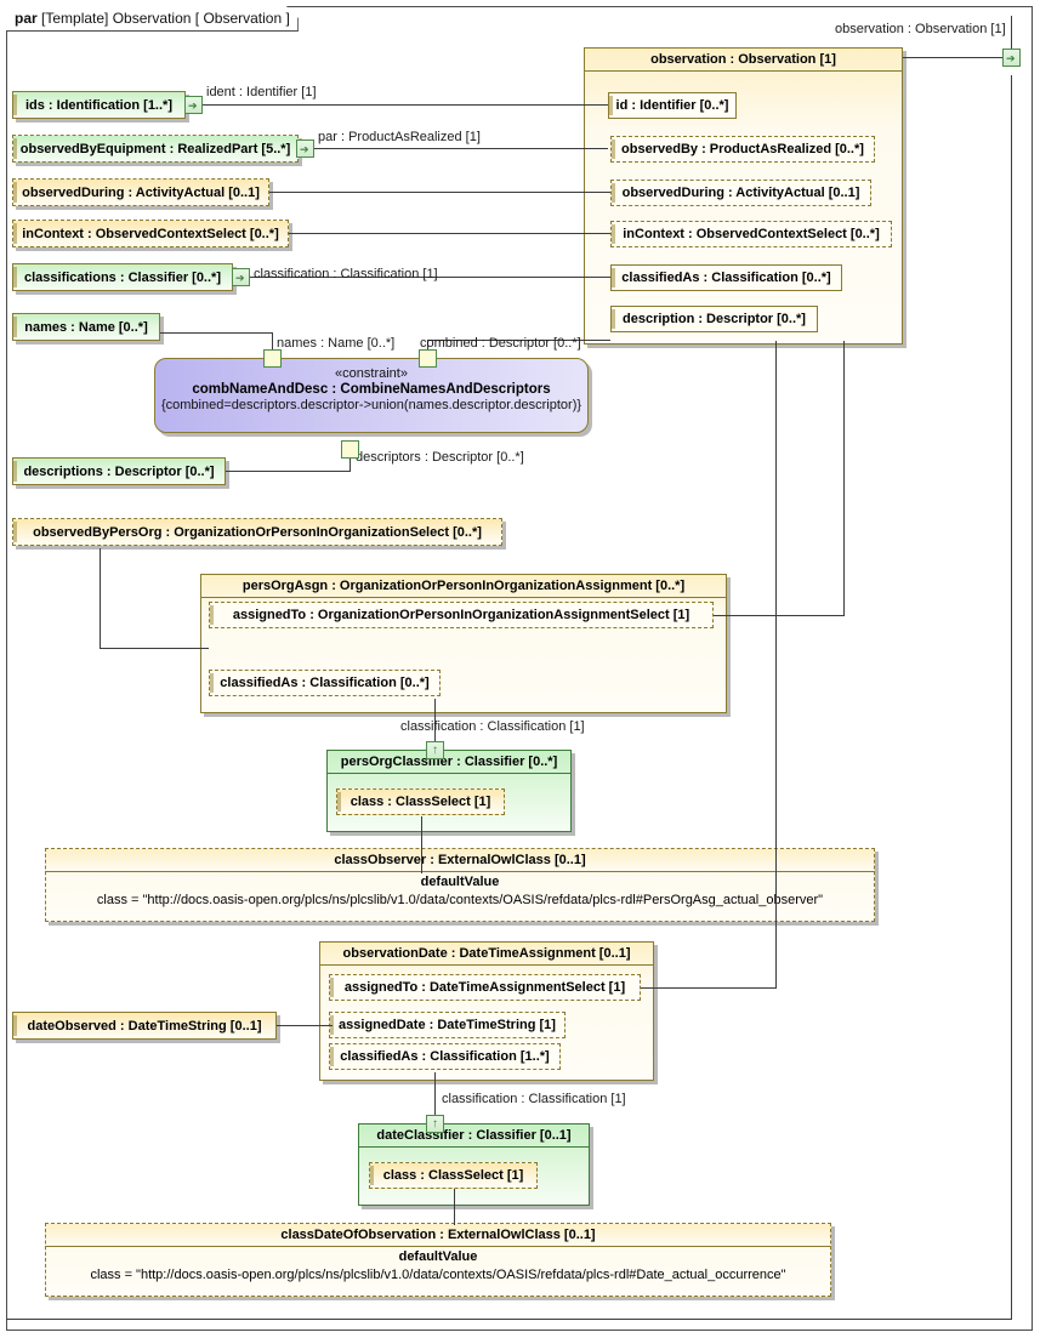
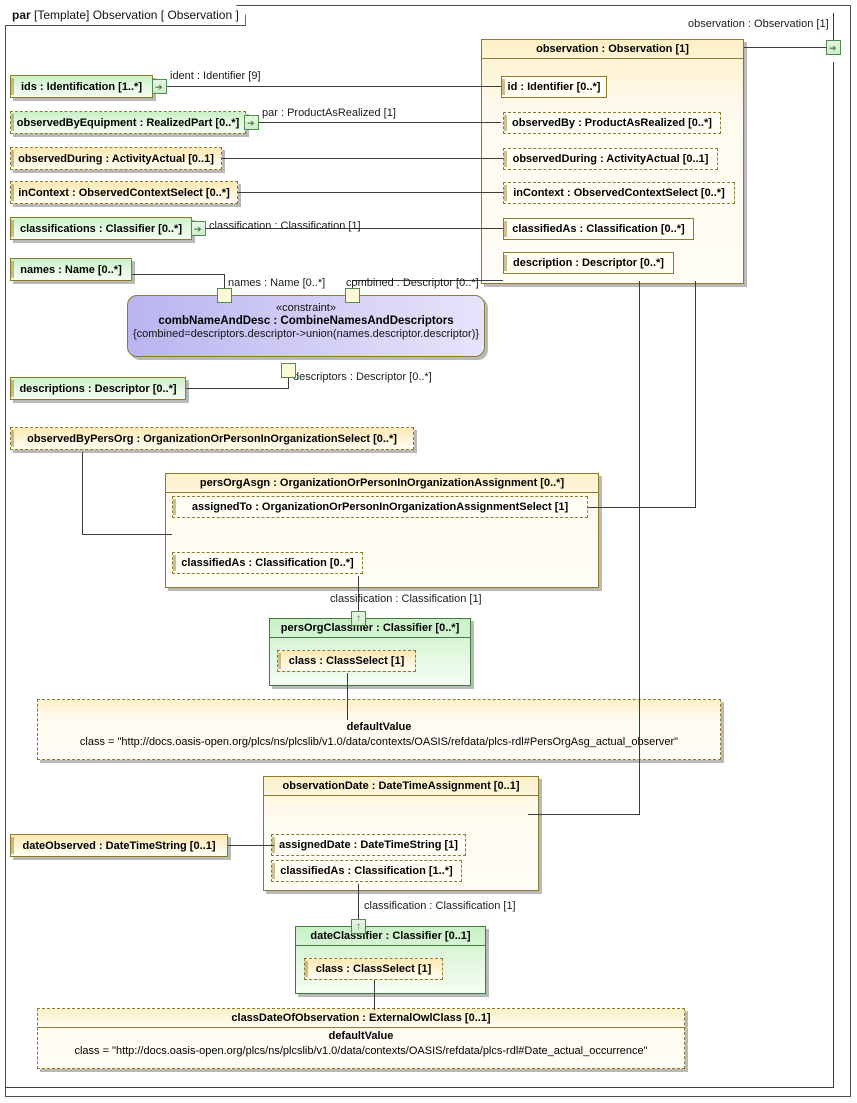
  par [Template] Observation [ Observation ]
  observation : Observation [1]
- ident : Identifier [1]
+ ident : Identifier [9]
  par : ProductAsRealized [1]
  classification : Classification [1]
  names : Name [0..*]
  combined : Descriptor [0..*]
  descriptors : Descriptor [0..*]
  classification : Classification [1]
  classification : Classification [1]
  ids : Identification [1..*]
  ➔
- observedByEquipment : RealizedPart [5..*]
+ observedByEquipment : RealizedPart [0..*]
  ➔
  observedDuring : ActivityActual [0..1]
  inContext : ObservedContextSelect [0..*]
  classifications : Classifier [0..*]
  ➔
  names : Name [0..*]
  descriptions : Descriptor [0..*]
  observedByPersOrg : OrganizationOrPersonInOrganizationSelect [0..*]
  dateObserved : DateTimeString [0..1]
  observation : Observation [1]
  id : Identifier [0..*]
  observedBy : ProductAsRealized [0..*]
  observedDuring : ActivityActual [0..1]
  inContext : ObservedContextSelect [0..*]
  classifiedAs : Classification [0..*]
  description : Descriptor [0..*]
  ➔
  «constraint»
  combNameAndDesc : CombineNamesAndDescriptors
  {combined=descriptors.descriptor->union(names.descriptor.descriptor)}
  persOrgAsgn : OrganizationOrPersonInOrganizationAssignment [0..*]
  assignedTo : OrganizationOrPersonInOrganizationAssignmentSelect [1]
  classifiedAs : Classification [0..*]
  persOrgClassifier : Classifier [0..*]
  ↑
  class : ClassSelect [1]
- classObserver : ExternalOwlClass [0..1]
  defaultValue
  class = "http://docs.oasis-open.org/plcs/ns/plcslib/v1.0/data/contexts/OASIS/refdata/plcs-rdl#PersOrgAsg_actual_observer"
  observationDate : DateTimeAssignment [0..1]
- assignedTo : DateTimeAssignmentSelect [1]
  assignedDate : DateTimeString [1]
  classifiedAs : Classification [1..*]
  dateClassifier : Classifier [0..1]
  ↑
  class : ClassSelect [1]
  classDateOfObservation : ExternalOwlClass [0..1]
  defaultValue
  class = "http://docs.oasis-open.org/plcs/ns/plcslib/v1.0/data/contexts/OASIS/refdata/plcs-rdl#Date_actual_occurrence"
